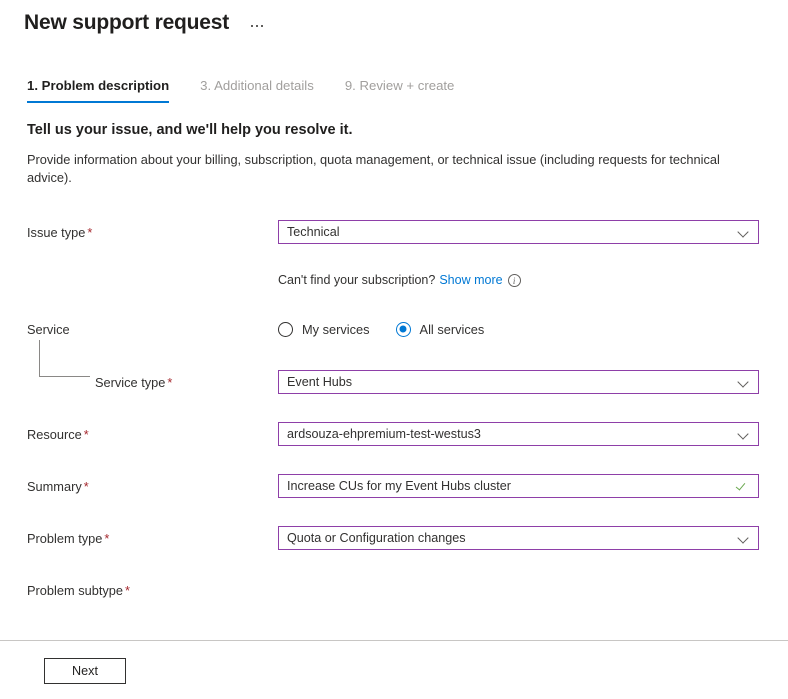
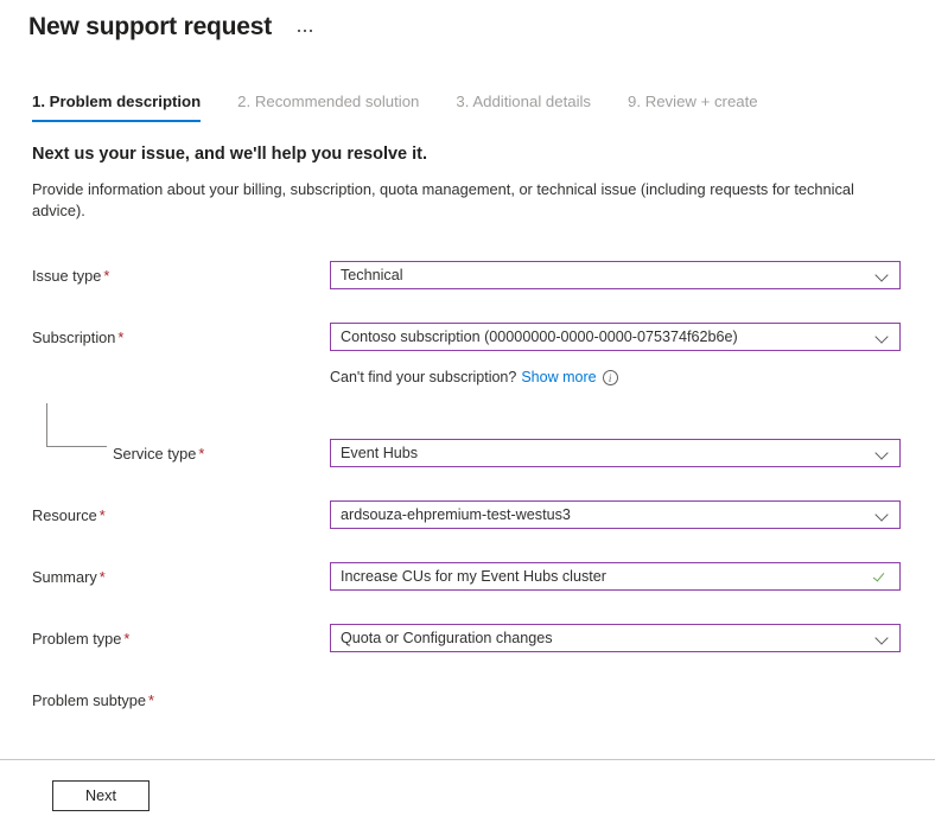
  New support request
  1. Problem description
+ 2. Recommended solution
  3. Additional details
  9. Review + create
- Tell us your issue, and we'll help you resolve it.
+ Next us your issue, and we'll help you resolve it.
  Provide information about your billing, subscription, quota management, or technical issue (including requests for technical advice).
  Issue type *
  Technical
+ Subscription *
+ Contoso subscription (00000000-0000-0000-075374f62b6e)
  Can't find your subscription?
  Show more
  i
- Service
- My services
- All services
  Service type *
  Event Hubs
  Resource *
  ardsouza-ehpremium-test-westus3
  Summary *
  Increase CUs for my Event Hubs cluster
  Problem type *
  Quota or Configuration changes
  Problem subtype *
  Next
